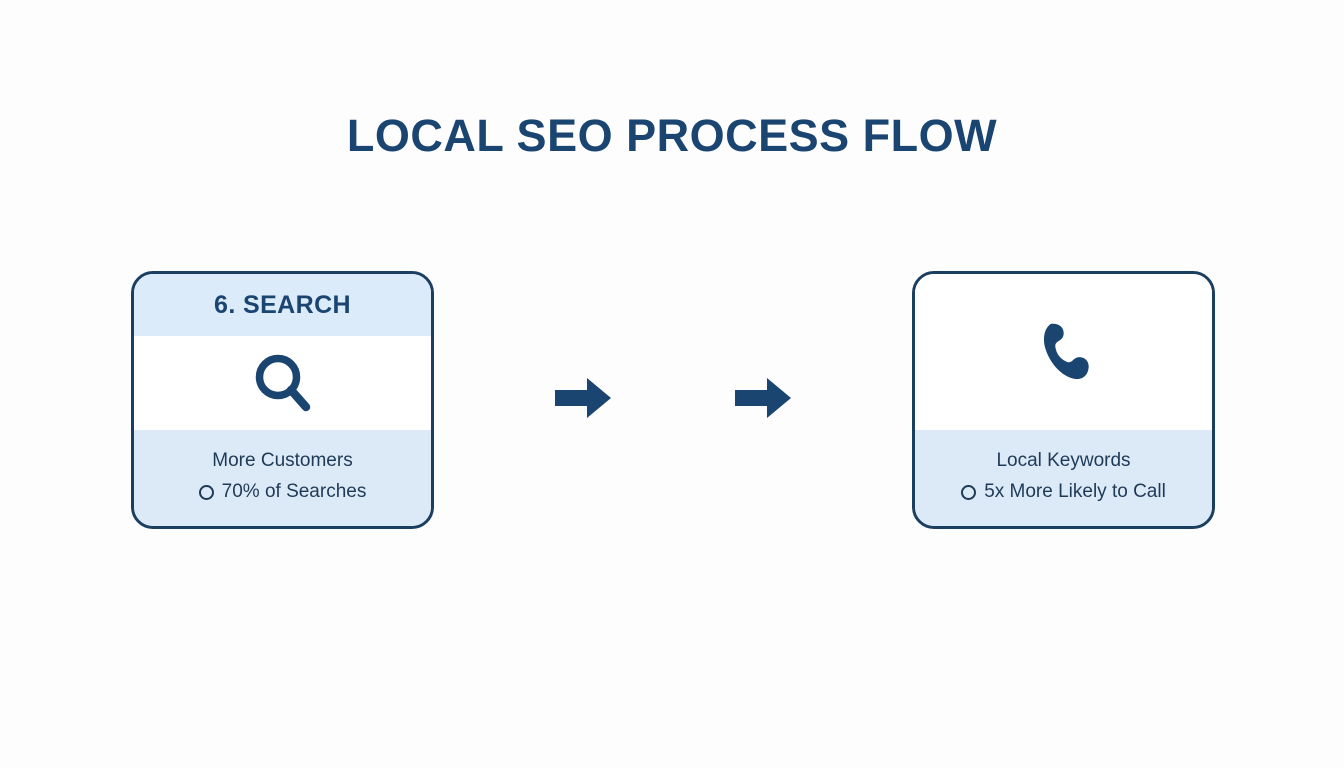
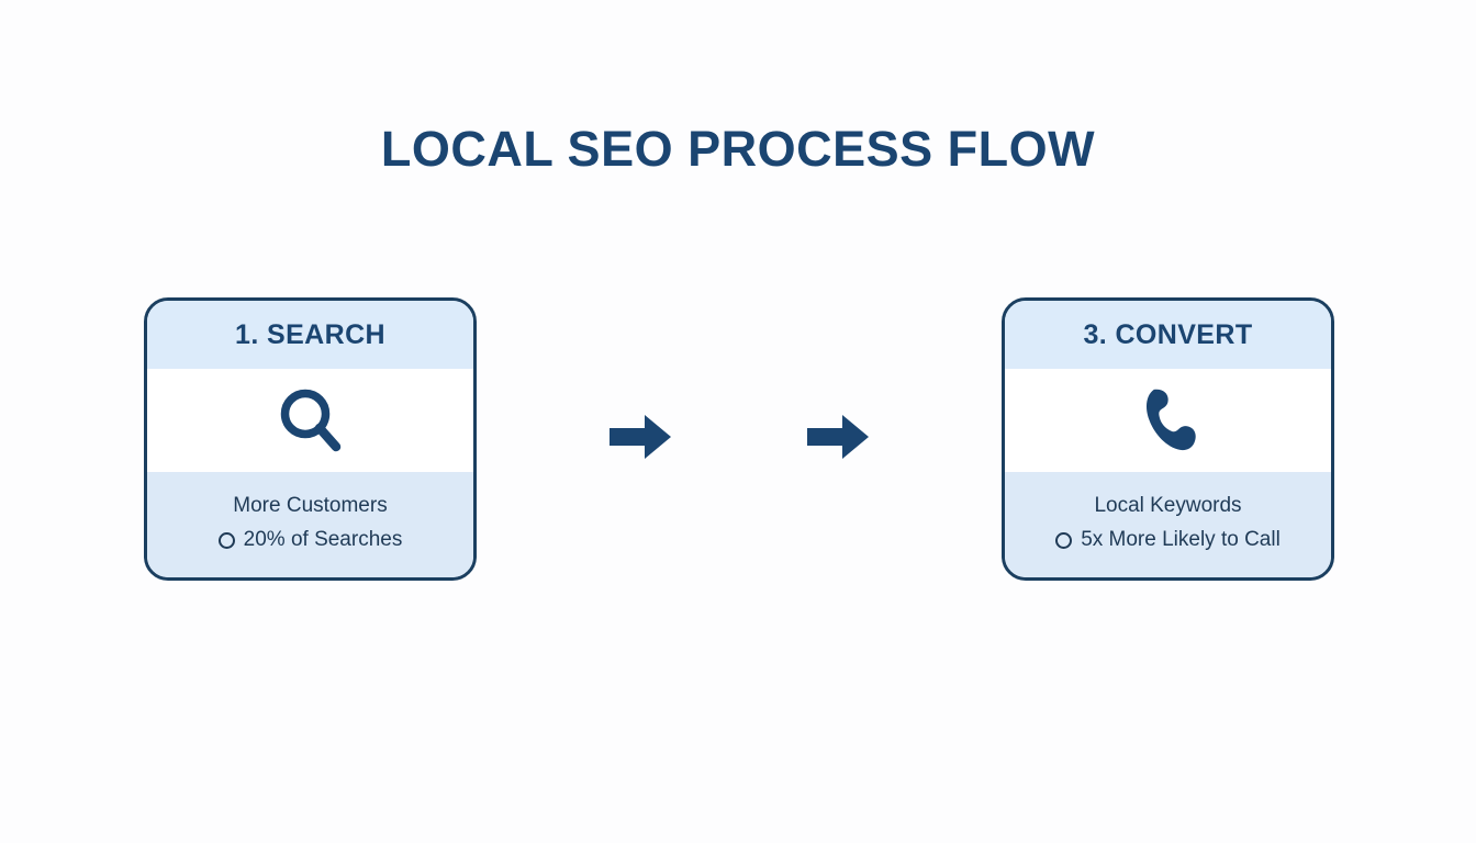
  LOCAL SEO PROCESS FLOW
- 6. SEARCH
+ 1. SEARCH
  More Customers
- 70% of Searches
+ 20% of Searches
+ 3. CONVERT
  Local Keywords
  5x More Likely to Call
